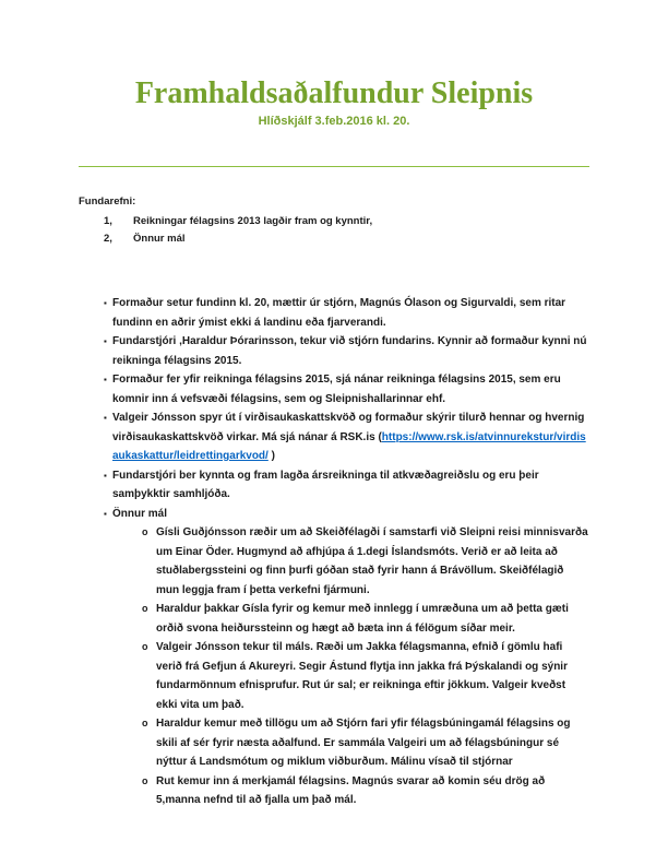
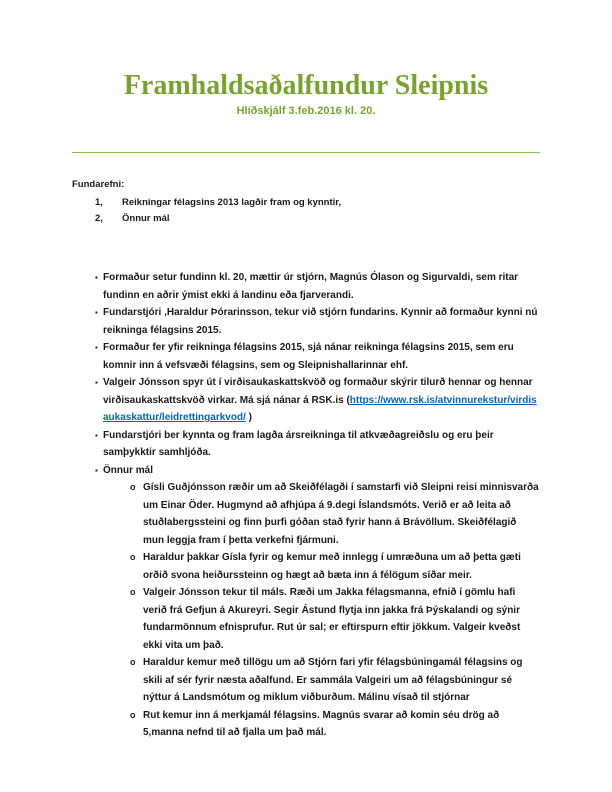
  Framhaldsaðalfundur Sleipnis
  Hlíðskjálf 3.feb.2016 kl. 20.
  Fundarefni:
  1, Reikningar félagsins 2013 lagðir fram og kynntir,
  2, Önnur mál
  ▪
  Formaður setur fundinn kl. 20, mættir úr stjórn, Magnús Ólason og Sigurvaldi, sem ritar fundinn en aðrir ýmist ekki á landinu eða fjarverandi.
  ▪
  Fundarstjóri ,Haraldur Þórarinsson, tekur við stjórn fundarins. Kynnir að formaður kynni nú reikninga félagsins 2015.
  ▪
  Formaður fer yfir reikninga félagsins 2015, sjá nánar reikninga félagsins 2015, sem eru komnir inn á vefsvæði félagsins, sem og Sleipnishallarinnar ehf.
  ▪
- Valgeir Jónsson spyr út í virðisaukaskattskvöð og formaður skýrir tilurð hennar og hvernig virðisaukaskattskvöð virkar. Má sjá nánar á RSK.is (https://www.rsk.is/atvinnurekstur/virdisaukaskattur/leidrettingarkvod/ )
+ Valgeir Jónsson spyr út í virðisaukaskattskvöð og formaður skýrir tilurð hennar og hennar virðisaukaskattskvöð virkar. Má sjá nánar á RSK.is (https://www.rsk.is/atvinnurekstur/virdisaukaskattur/leidrettingarkvod/ )
  ▪
  Fundarstjóri ber kynnta og fram lagða ársreikninga til atkvæðagreiðslu og eru þeir samþykktir samhljóða.
  ▪
  Önnur mál
  o
- Gísli Guðjónsson ræðir um að Skeiðfélagði í samstarfi við Sleipni reisi minnisvarða um Einar Öder. Hugmynd að afhjúpa á 1.degi Íslandsmóts. Verið er að leita að stuðlabergssteini og finn þurfi góðan stað fyrir hann á Brávöllum. Skeiðfélagið mun leggja fram í þetta verkefni fjármuni.
+ Gísli Guðjónsson ræðir um að Skeiðfélagði í samstarfi við Sleipni reisi minnisvarða um Einar Öder. Hugmynd að afhjúpa á 9.degi Íslandsmóts. Verið er að leita að stuðlabergssteini og finn þurfi góðan stað fyrir hann á Brávöllum. Skeiðfélagið mun leggja fram í þetta verkefni fjármuni.
  o
  Haraldur þakkar Gísla fyrir og kemur með innlegg í umræðuna um að þetta gæti orðið svona heiðurssteinn og hægt að bæta inn á félögum síðar meir.
  o
- Valgeir Jónsson tekur til máls. Ræði um Jakka félagsmanna, efnið í gömlu hafi verið frá Gefjun á Akureyri. Segir Ástund flytja inn jakka frá Þýskalandi og sýnir fundarmönnum efnisprufur. Rut úr sal; er reikninga eftir jökkum. Valgeir kveðst ekki vita um það.
+ Valgeir Jónsson tekur til máls. Ræði um Jakka félagsmanna, efnið í gömlu hafi verið frá Gefjun á Akureyri. Segir Ástund flytja inn jakka frá Þýskalandi og sýnir fundarmönnum efnisprufur. Rut úr sal; er eftirspurn eftir jökkum. Valgeir kveðst ekki vita um það.
  o
  Haraldur kemur með tillögu um að Stjórn fari yfir félagsbúningamál félagsins og skili af sér fyrir næsta aðalfund. Er sammála Valgeiri um að félagsbúningur sé nýttur á Landsmótum og miklum viðburðum. Málinu vísað til stjórnar
  o
  Rut kemur inn á merkjamál félagsins. Magnús svarar að komin séu drög að 5,manna nefnd til að fjalla um það mál.
